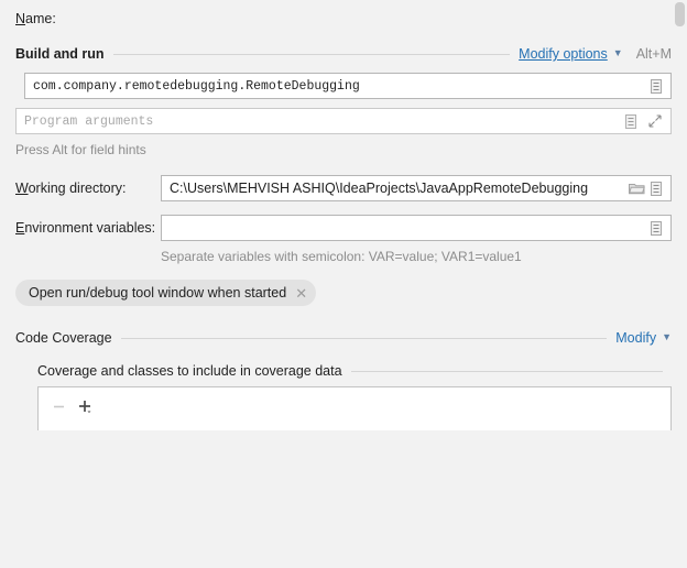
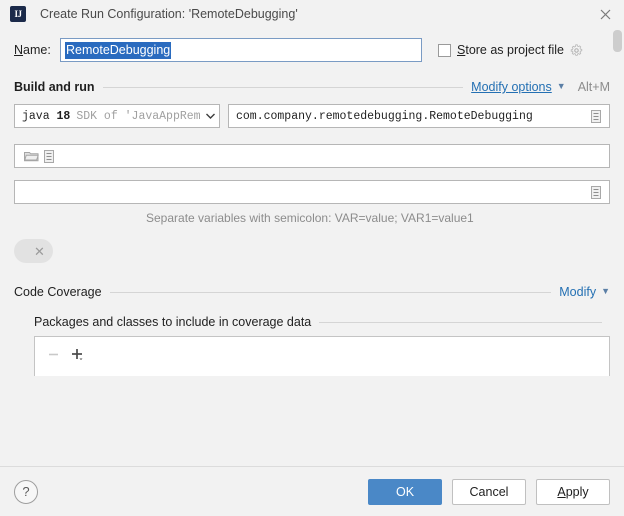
+ IJ
+ Create Run Configuration: 'RemoteDebugging'
  Name:
+ RemoteDebugging
+ Store as project file
  Build and run
  Modify options
  ▼
  Alt+M
+ java 18
+ SDK of 'JavaAppRem
  com.company.remotedebugging.RemoteDebugging
- Program arguments
- Press Alt for field hints
- Working directory:
- C:\Users\MEHVISH ASHIQ\IdeaProjects\JavaAppRemoteDebugging
- Environment variables:
  Separate variables with semicolon: VAR=value; VAR1=value1
- Open run/debug tool window when started
  ✕
  Code Coverage
  Modify
  ▼
- Coverage and classes to include in coverage data
+ Packages and classes to include in coverage data
+ ?
+ OK
+ Cancel
+ A
+ pply
